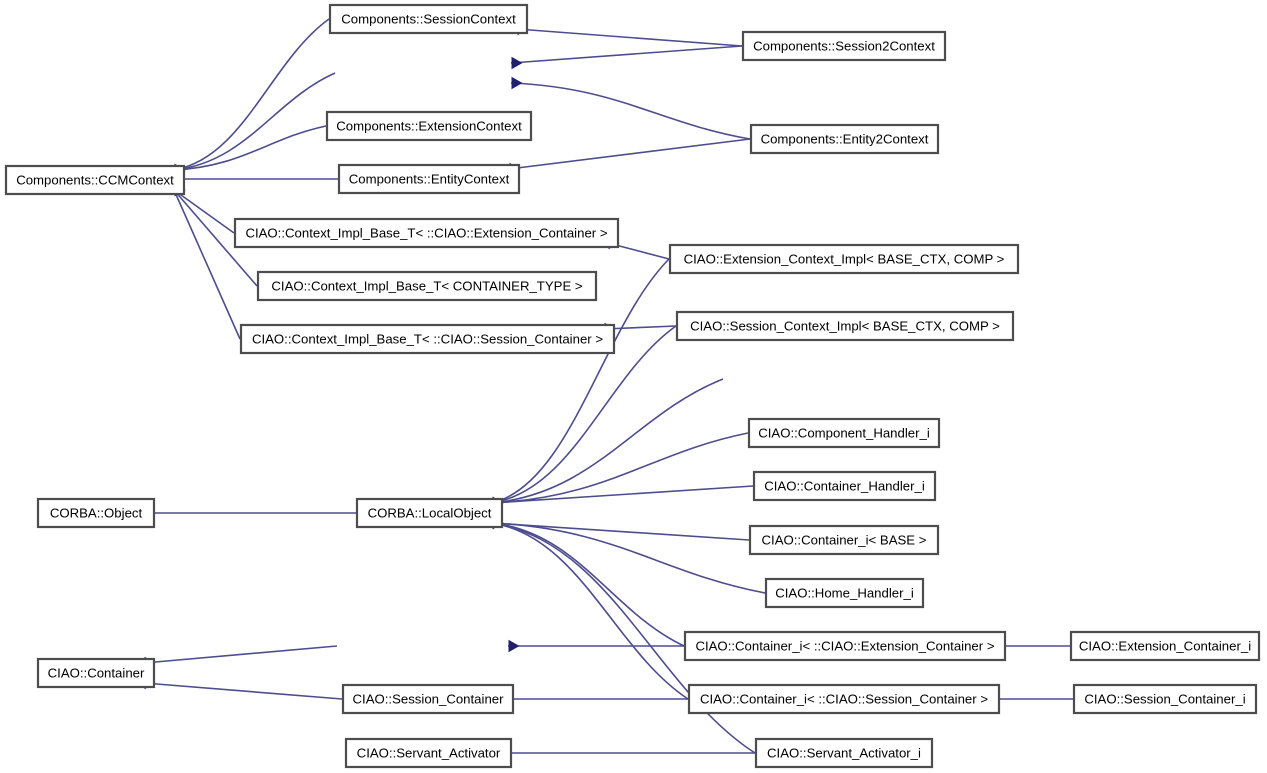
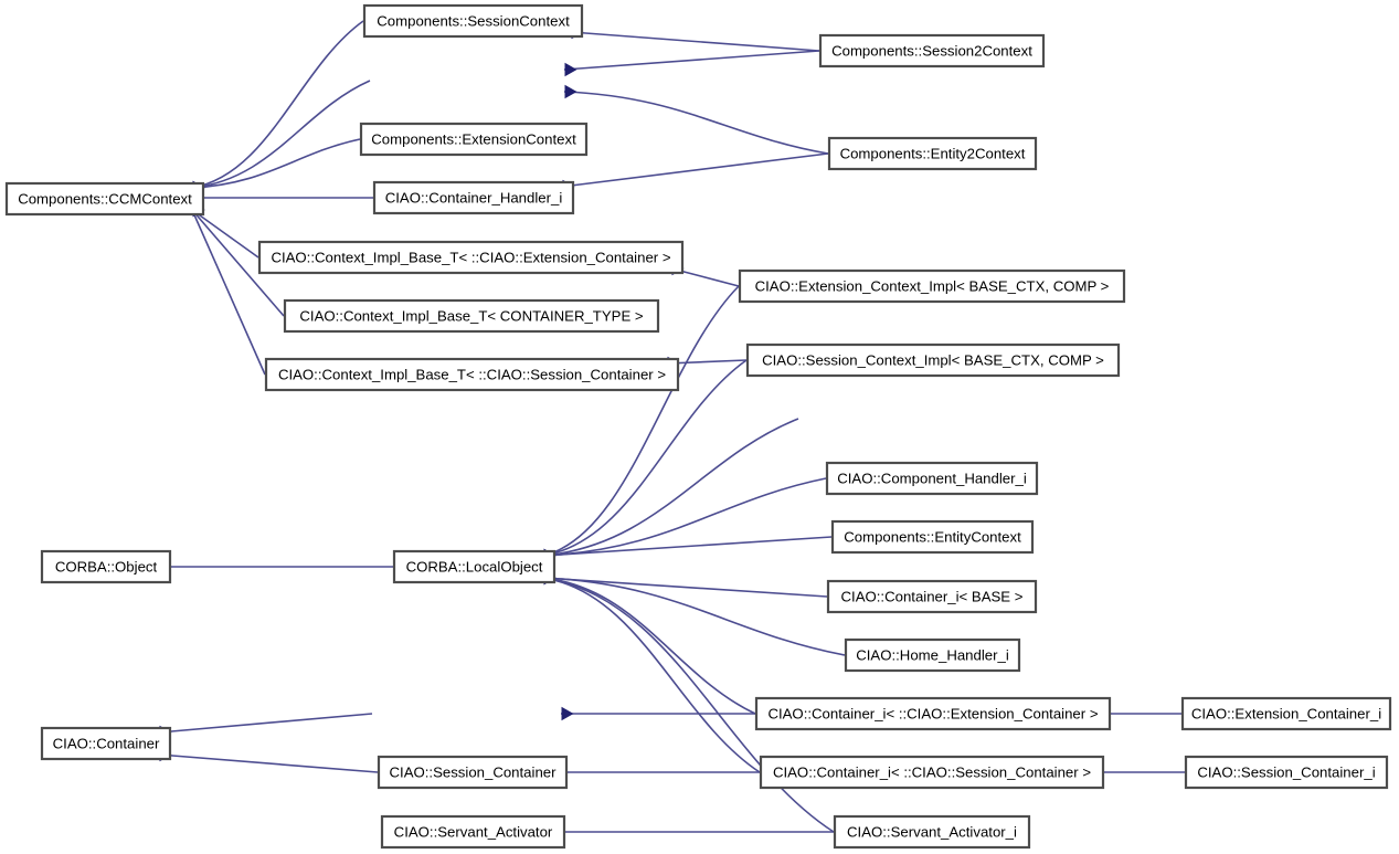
  Components::CCMContext
  Components::SessionContext
  Components::ExtensionContext
- Components::EntityContext
+ CIAO::Container_Handler_i
  Components::Session2Context
  Components::Entity2Context
  CIAO::Context_Impl_Base_T< ::CIAO::Extension_Container >
  CIAO::Context_Impl_Base_T< CONTAINER_TYPE >
  CIAO::Context_Impl_Base_T< ::CIAO::Session_Container >
  CIAO::Extension_Context_Impl< BASE_CTX, COMP >
  CIAO::Session_Context_Impl< BASE_CTX, COMP >
  CIAO::Component_Handler_i
- CIAO::Container_Handler_i
+ Components::EntityContext
  CIAO::Container_i< BASE >
  CIAO::Home_Handler_i
  CORBA::Object
  CORBA::LocalObject
  CIAO::Container
  CIAO::Session_Container
  CIAO::Servant_Activator
  CIAO::Container_i< ::CIAO::Extension_Container >
  CIAO::Container_i< ::CIAO::Session_Container >
  CIAO::Servant_Activator_i
  CIAO::Extension_Container_i
  CIAO::Session_Container_i
